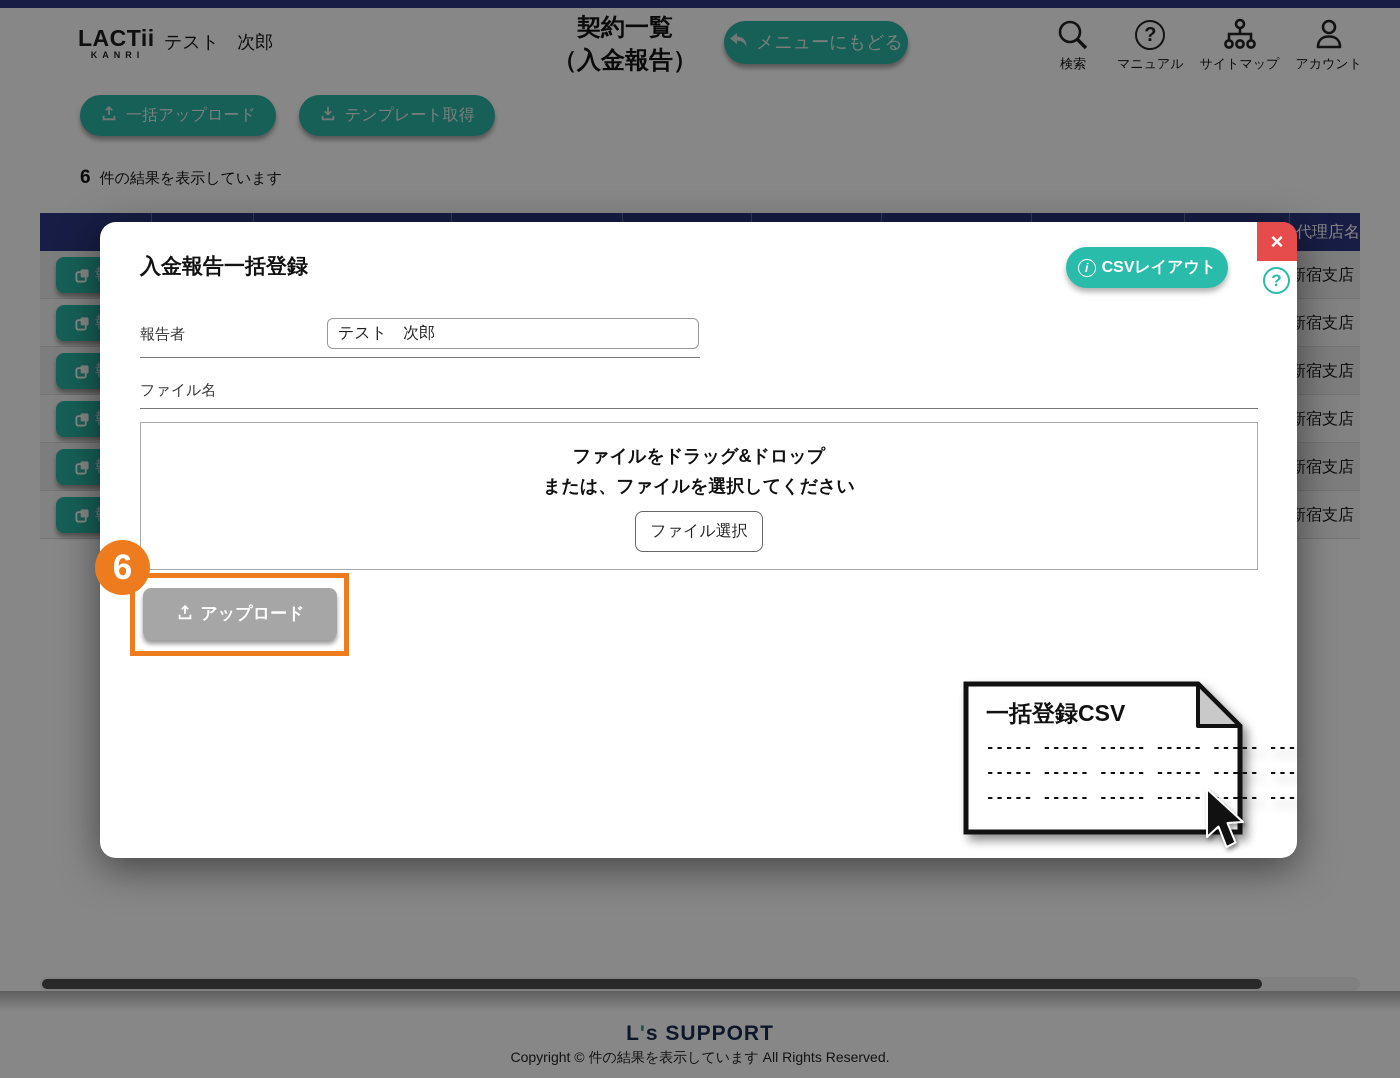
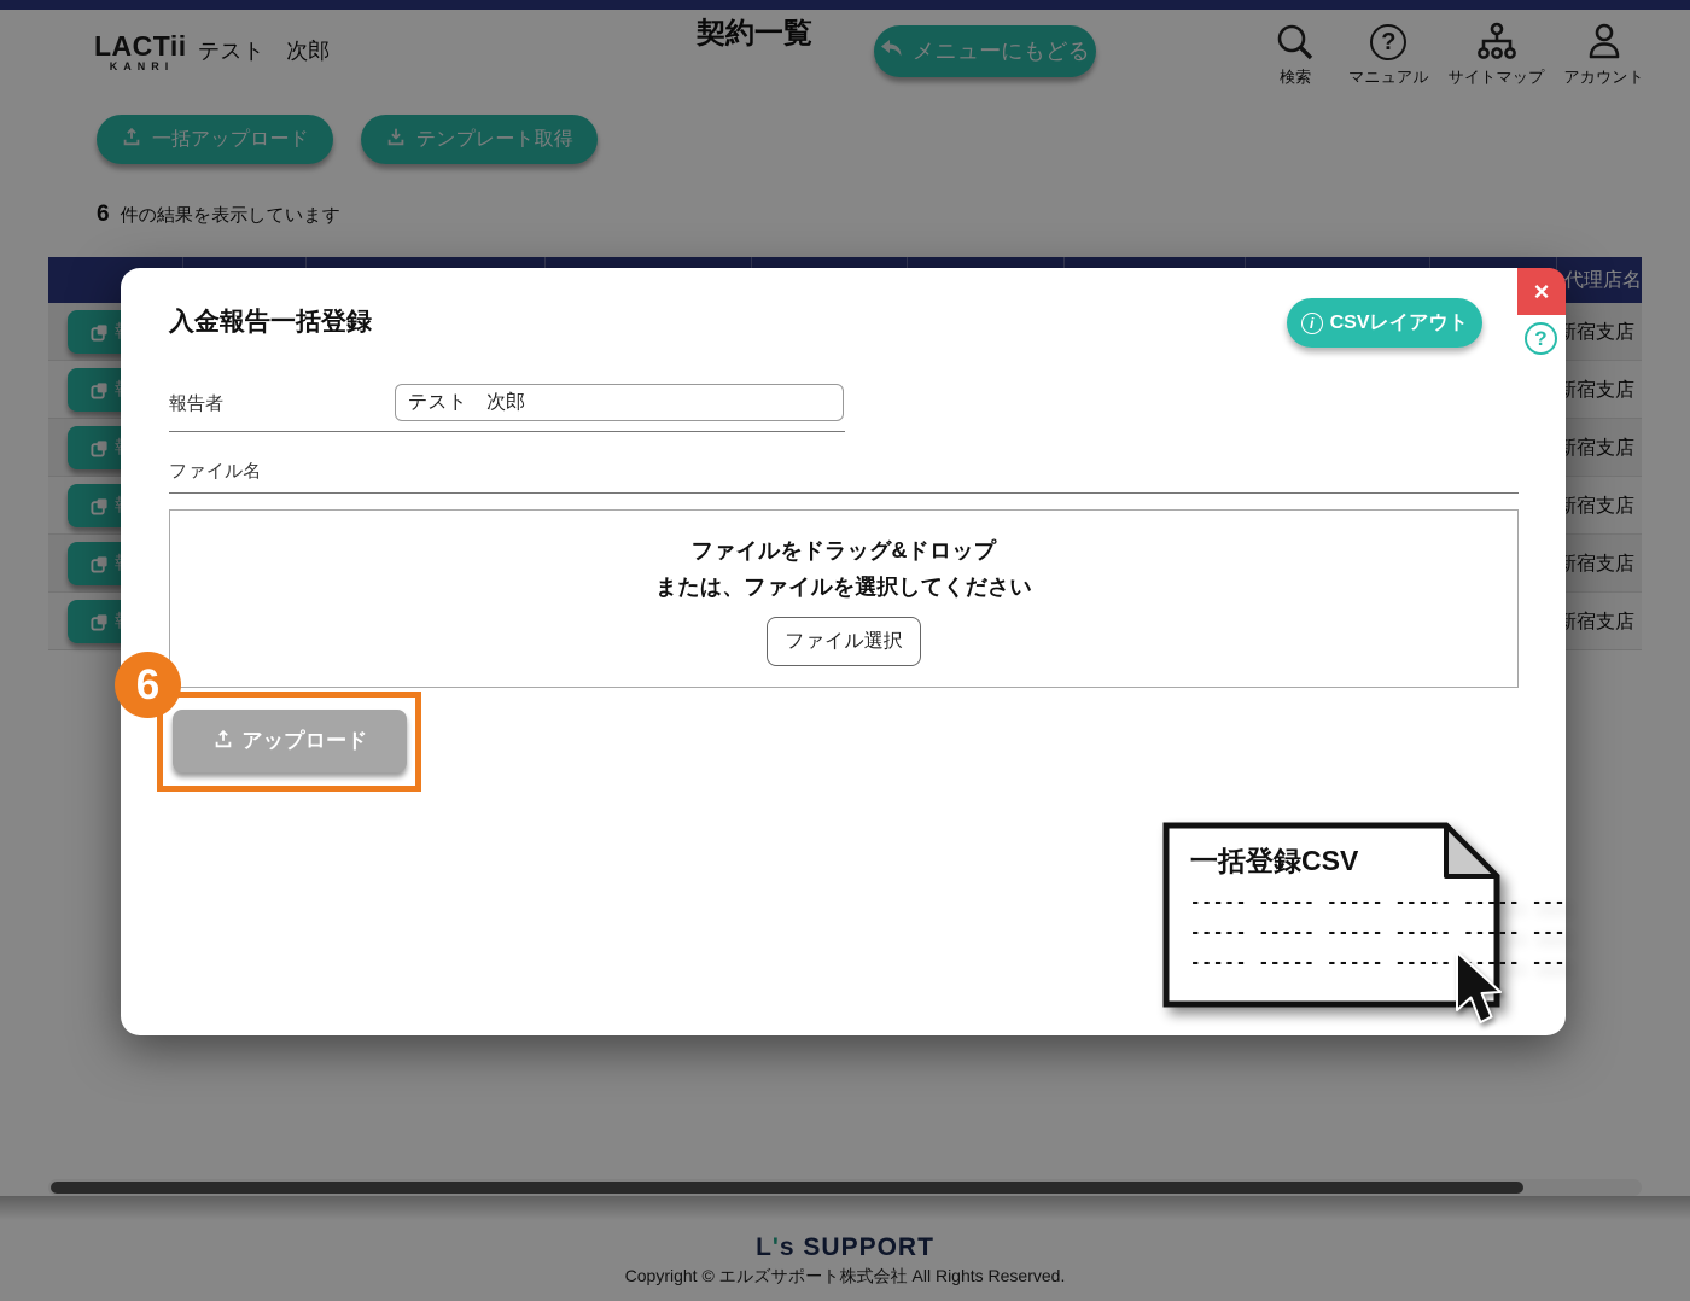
  LACTii
  KANRI
  テスト 次郎
  契約一覧
- （入金報告）
  メニューにもどる
  検索
  ?
  マニュアル
  サイトマップ
  アカウント
  一括アップロード
  テンプレート取得
  6
  件の結果を表示しています
  代理店名
  新宿支店
  新宿支店
  新宿支店
  新宿支店
  新宿支店
  新宿支店
  L's SUPPORT
- Copyright © 件の結果を表示しています All Rights Reserved.
+ Copyright © エルズサポート株式会社 All Rights Reserved.
  ×
  ?
  入金報告一括登録
  i
  CSVレイアウト
  報告者
  テスト 次郎
  ファイル名
  ファイルをドラッグ&ドロップ
  または、ファイルを選択してください
  ファイル選択
  アップロード
  6
  一括登録CSV
  ----- ----- ----- ----- ----- ---
  ----- ----- ----- ----- ----- ---
  ----- ----- ----- --------- ---
